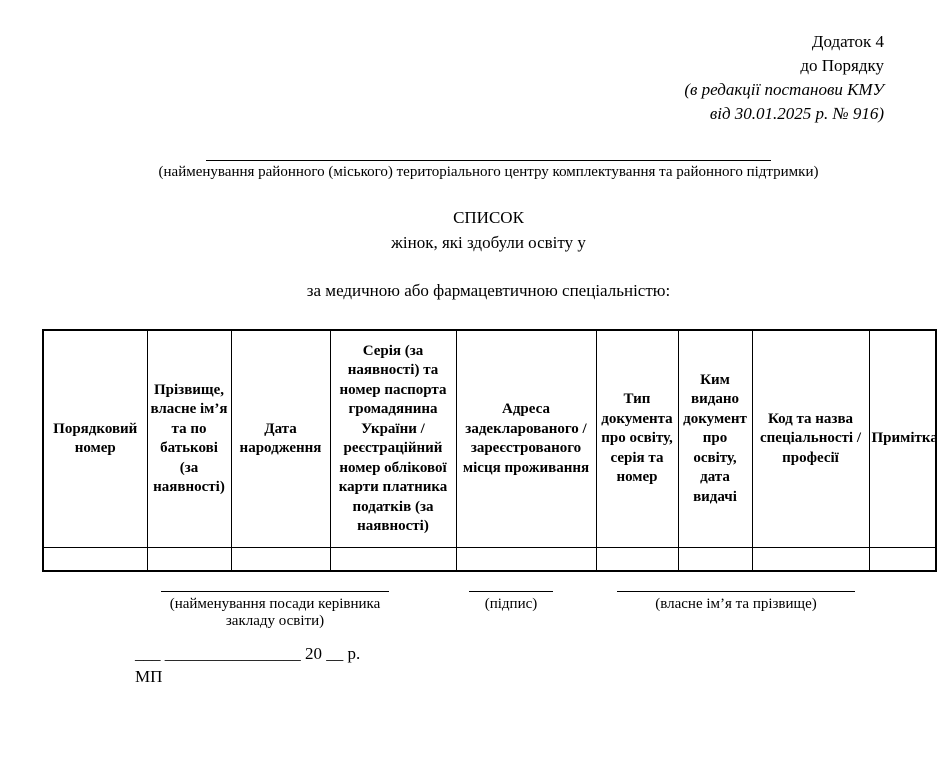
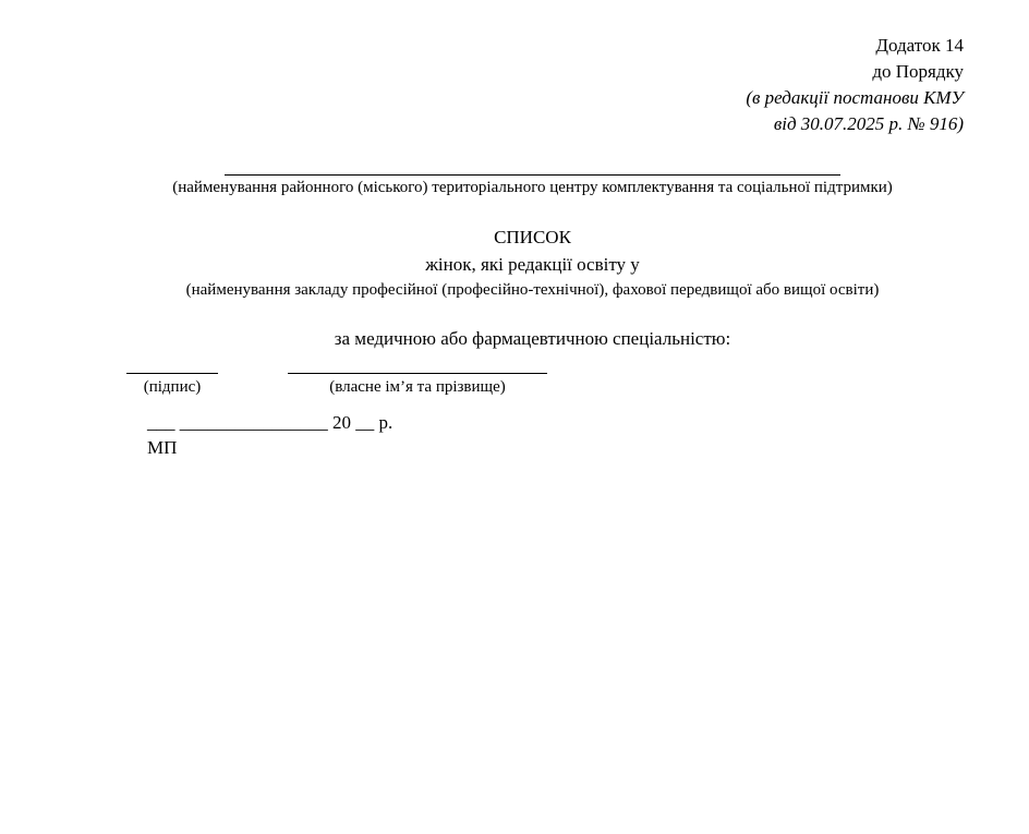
- Додаток 4
+ Додаток 14
  до Порядку
  (в редакції постанови КМУ
- від 30.01.2025 р. № 916)
+ від 30.07.2025 р. № 916)
- (найменування районного (міського) територіального центру комплектування та районного підтримки)
+ (найменування районного (міського) територіального центру комплектування та соціальної підтримки)
  СПИСОК
- жінок, які здобули освіту у
+ жінок, які редакції освіту у
+ (найменування закладу професійної (професійно-технічної), фахової передвищої або вищої освіти)
  за медичною або фармацевтичною спеціальністю:
- Порядковий номер	Прізвище, власне ім’я та по батькові (за наявності)	Дата народження	Серія (за наявності) та номер паспорта громадянина України / реєстраційний номер облікової карти платника податків (за наявності)	Адреса задекларованого / зареєстрованого місця проживання	Тип документа про освіту, серія та номер	Ким видано документ про освіту, дата видачі	Код та назва спеціальності / професії	Примітка
- (найменування посади керівника закладу освіти)
  (підпис)
  (власне ім’я та прізвище)
  ___ ________________ 20 __ р.
  МП
